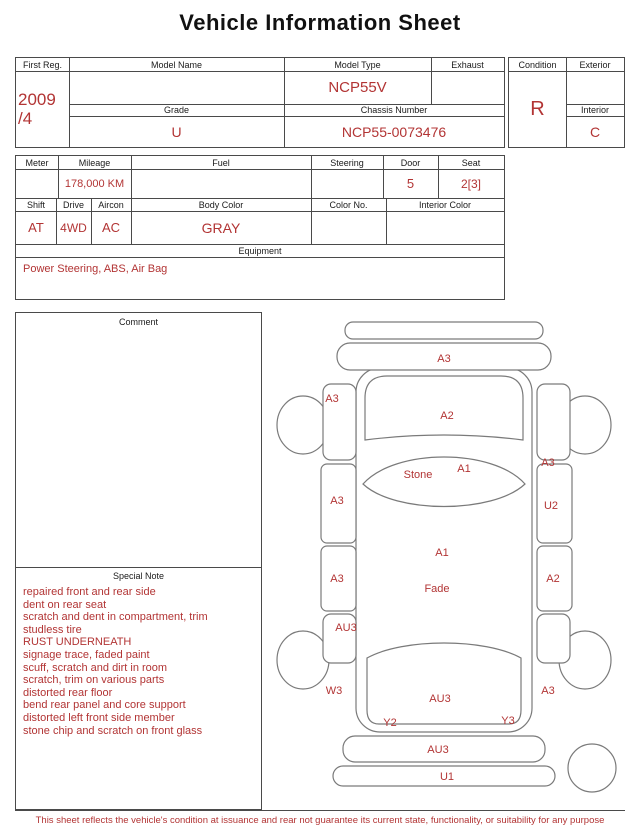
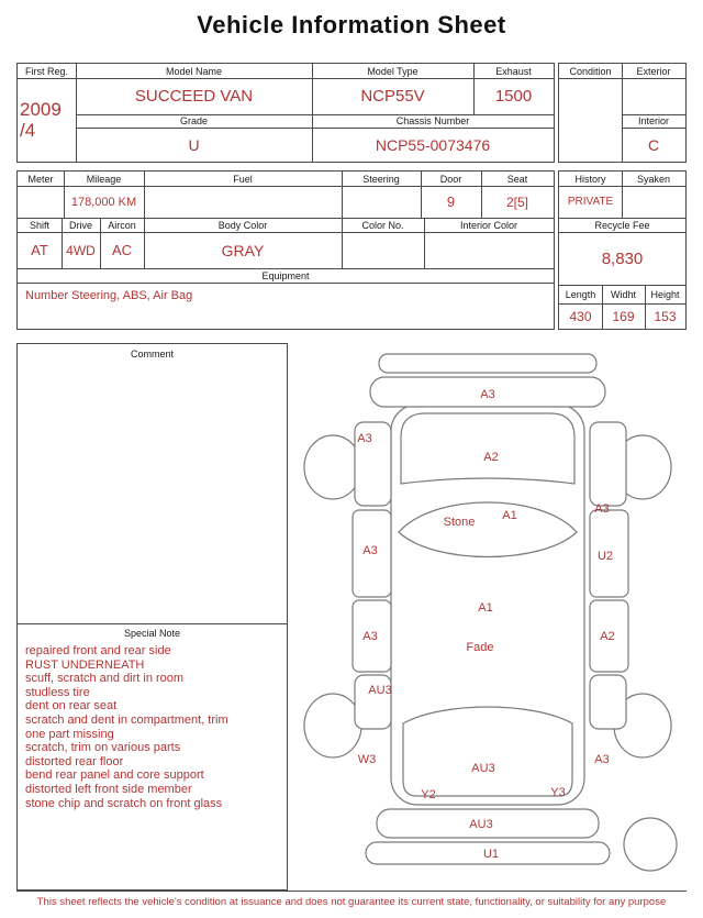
  Vehicle Information Sheet
  First Reg.
  Model Name
  Model Type
  Exhaust
  2009
  /4
+ SUCCEED VAN
  NCP55V
+ 1500
  Grade
  Chassis Number
  U
  NCP55-0073476
  Condition
  Exterior
- R
  Interior
  C
  Meter
  Mileage
  Fuel
  Steering
  Door
  Seat
  178,000 KM
- 5
+ 9
- 2[3]
+ 2[5]
  Shift
  Drive
  Aircon
  Body Color
  Color No.
  Interior Color
  AT
  4WD
  AC
  GRAY
  Equipment
- Power Steering, ABS, Air Bag
+ Number Steering, ABS, Air Bag
+ History
+ Syaken
+ PRIVATE
+ Recycle Fee
+ 8,830
+ Length
+ Widht
+ Height
+ 430
+ 169
+ 153
  Comment
  Special Note
  repaired front and rear side
- dent on rear seat
+ RUST UNDERNEATH
- scratch and dent in compartment, trim
+ scuff, scratch and dirt in room
  studless tire
- RUST UNDERNEATH
+ dent on rear seat
- signage trace, faded paint
- scuff, scratch and dirt in room
+ scratch and dent in compartment, trim
+ one part missing
  scratch, trim on various parts
  distorted rear floor
  bend rear panel and core support
  distorted left front side member
  stone chip and scratch on front glass
  A3
  A3
  A2
  A3
  Stone
  A1
  A3
  U2
  A1
  A3
  A2
  Fade
  AU3
  W3
  AU3
  A3
  Y2
  Y3
  AU3
  U1
- This sheet reflects the vehicle's condition at issuance and rear not guarantee its current state, functionality, or suitability for any purpose
+ This sheet reflects the vehicle's condition at issuance and does not guarantee its current state, functionality, or suitability for any purpose
